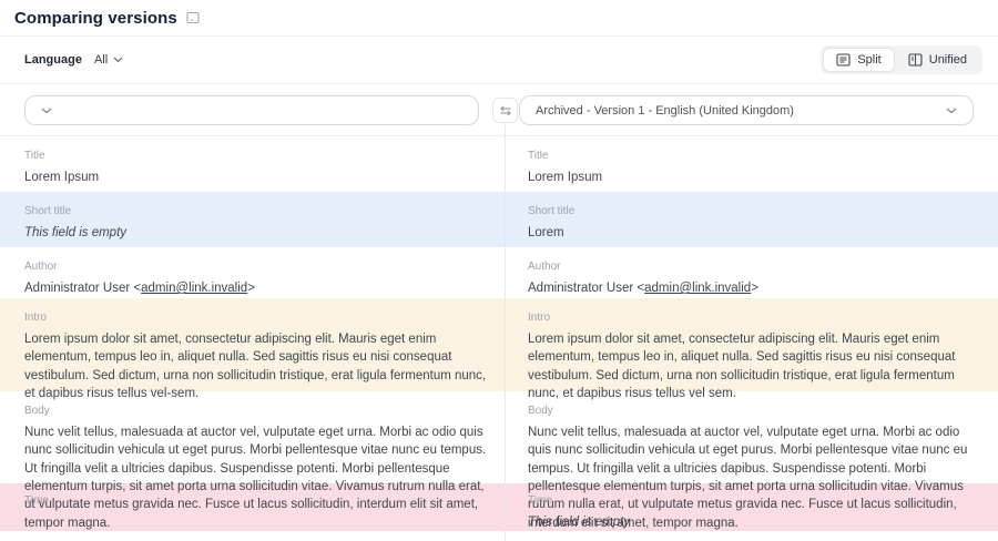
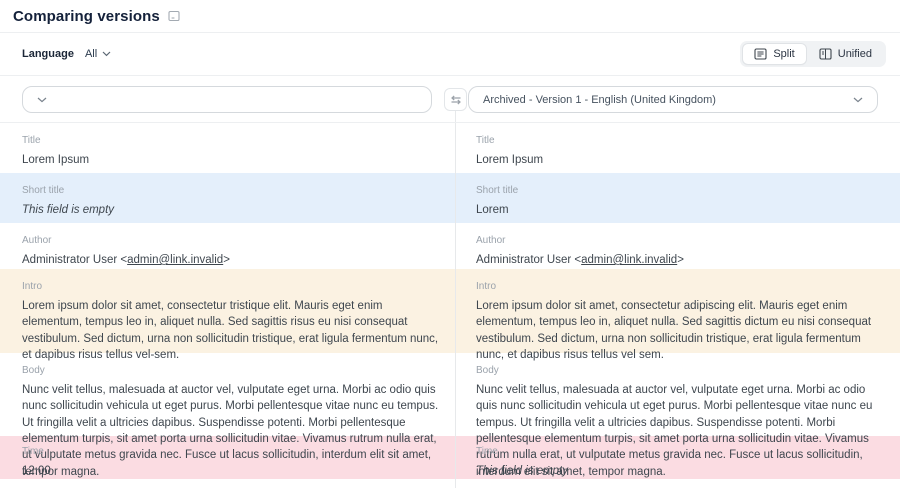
  Comparing versions
  Language
  All
  Split
  Unified
  Archived - Version 1 - English (United Kingdom)
  Title
  Lorem Ipsum
  Title
  Lorem Ipsum
  Short title
  This field is empty
  Short title
  Lorem
  Author
  Administrator User <admin@link.invalid>
  Author
  Administrator User <admin@link.invalid>
  Intro
- Lorem ipsum dolor sit amet, consectetur adipiscing elit. Mauris eget enim elementum, tempus leo in, aliquet nulla. Sed sagittis risus eu nisi consequat vestibulum. Sed dictum, urna non sollicitudin tristique, erat ligula fermentum nunc, et dapibus risus tellus vel-sem.
+ Lorem ipsum dolor sit amet, consectetur tristique elit. Mauris eget enim elementum, tempus leo in, aliquet nulla. Sed sagittis risus eu nisi consequat vestibulum. Sed dictum, urna non sollicitudin tristique, erat ligula fermentum nunc, et dapibus risus tellus vel-sem.
  Intro
- Lorem ipsum dolor sit amet, consectetur adipiscing elit. Mauris eget enim elementum, tempus leo in, aliquet nulla. Sed sagittis risus eu nisi consequat vestibulum. Sed dictum, urna non sollicitudin tristique, erat ligula fermentum nunc, et dapibus risus tellus vel sem.
+ Lorem ipsum dolor sit amet, consectetur adipiscing elit. Mauris eget enim elementum, tempus leo in, aliquet nulla. Sed sagittis dictum eu nisi consequat vestibulum. Sed dictum, urna non sollicitudin tristique, erat ligula fermentum nunc, et dapibus risus tellus vel sem.
  Body
  Nunc velit tellus, malesuada at auctor vel, vulputate eget urna. Morbi ac odio quis nunc sollicitudin vehicula ut eget purus. Morbi pellentesque vitae nunc eu tempus. Ut fringilla velit a ultricies dapibus. Suspendisse potenti. Morbi pellentesque elementum turpis, sit amet porta urna sollicitudin vitae. Vivamus rutrum nulla erat, ut vulputate metus gravida nec. Fusce ut lacus sollicitudin, interdum elit sit amet, tempor magna.
  Body
  Nunc velit tellus, malesuada at auctor vel, vulputate eget urna. Morbi ac odio quis nunc sollicitudin vehicula ut eget purus. Morbi pellentesque vitae nunc eu tempus. Ut fringilla velit a ultricies dapibus. Suspendisse potenti. Morbi pellentesque elementum turpis, sit amet porta urna sollicitudin vitae. Vivamus rutrum nulla erat, ut vulputate metus gravida nec. Fusce ut lacus sollicitudin, interdum elit sit amet, tempor magna.
  Time
+ 12:00
  Time
  This field is empty
